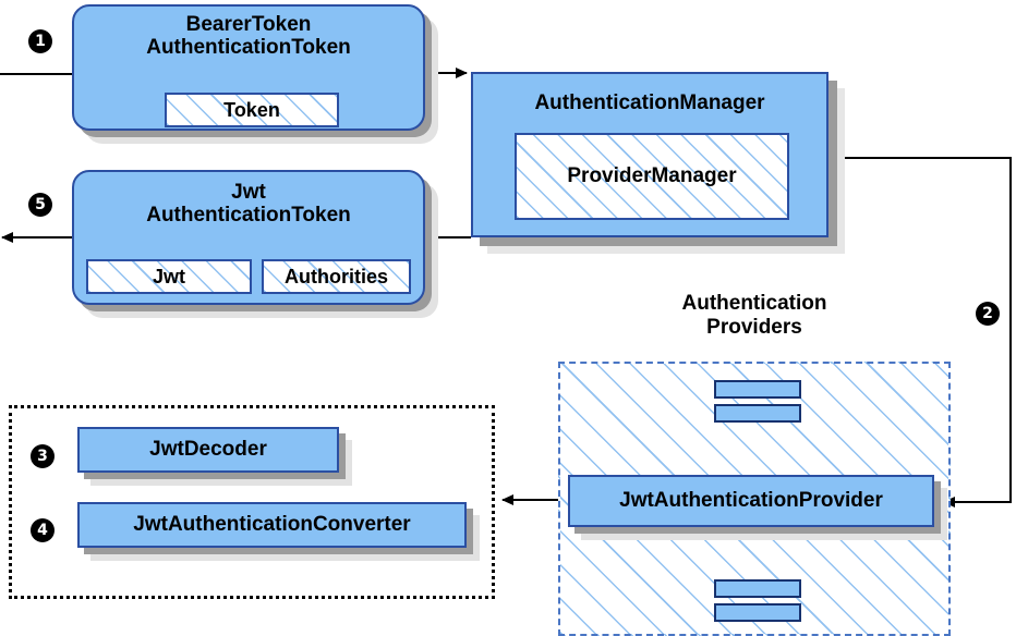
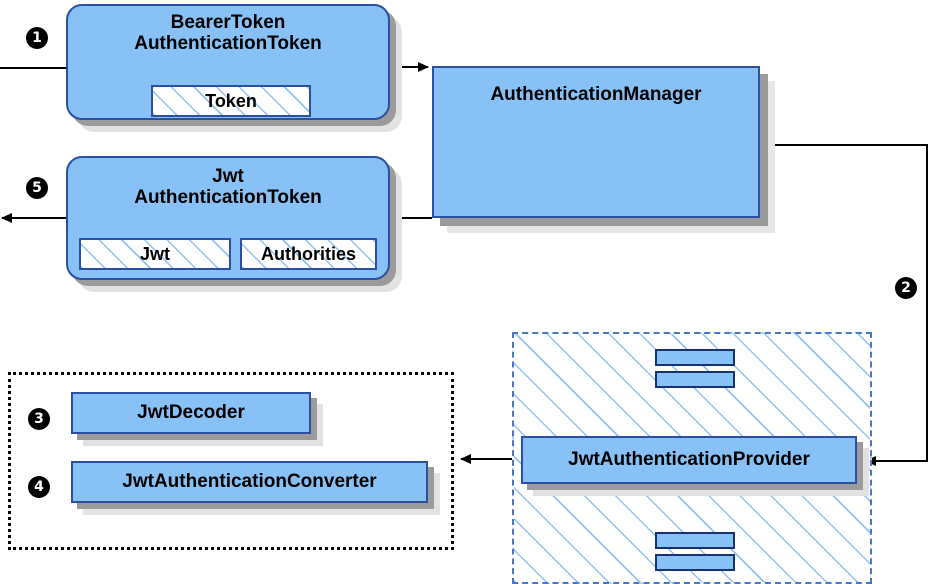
  1
  2
  3
  4
  5
  BearerToken
  AuthenticationToken
  Token
  Jwt
  AuthenticationToken
  Jwt
  Authorities
  AuthenticationManager
- ProviderManager
- Authentication
- Providers
  JwtAuthenticationProvider
  JwtDecoder
  JwtAuthenticationConverter
